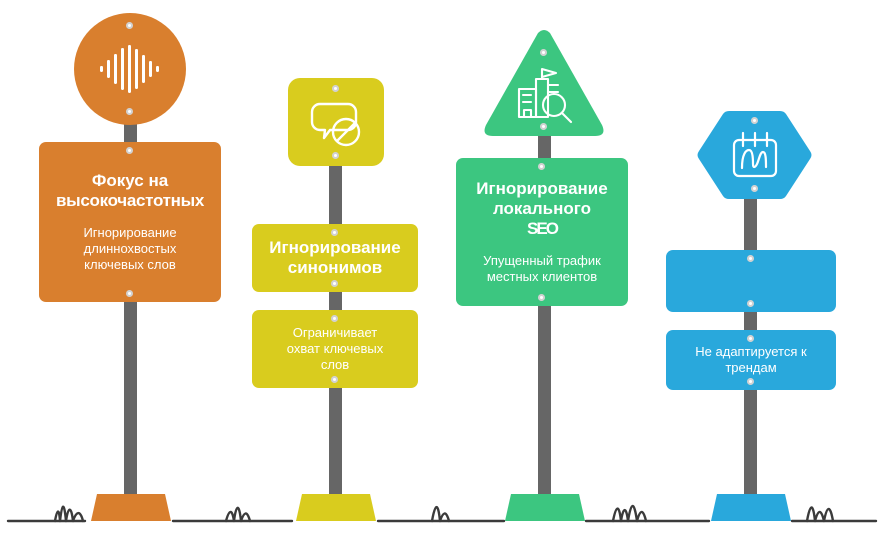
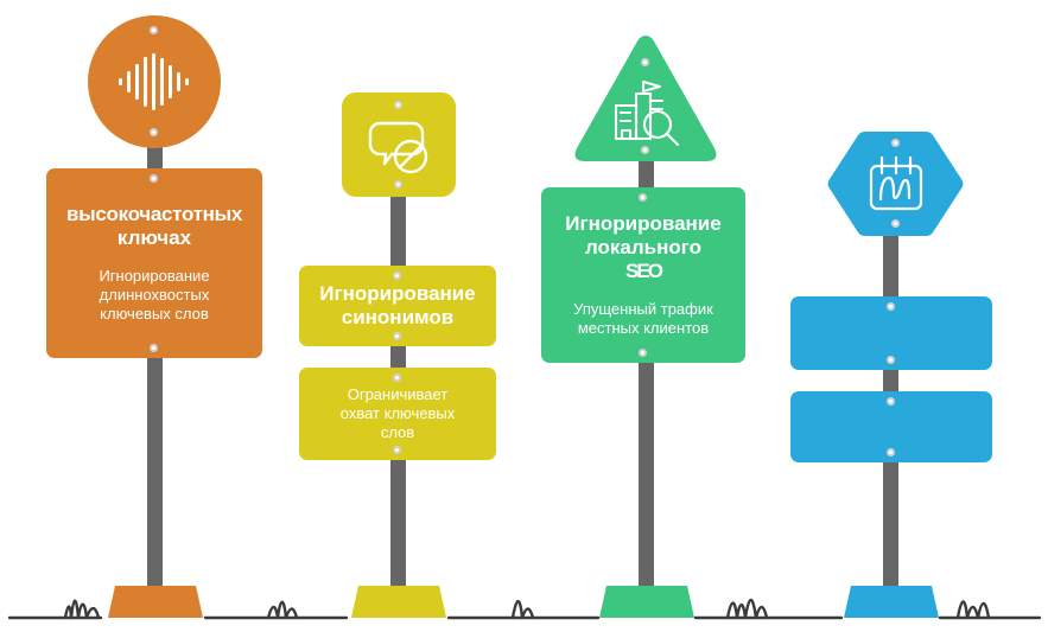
- Фокус на
  высокочастотных
+ ключах
  Игнорирование
  длиннохвостых
  ключевых слов
  Игнорирование
  синонимов
  Ограничивает
  охват ключевых
  слов
  Игнорирование
  локального
  SEO
  Упущенный трафик
  местных клиентов
- Не адаптируется к
- трендам
